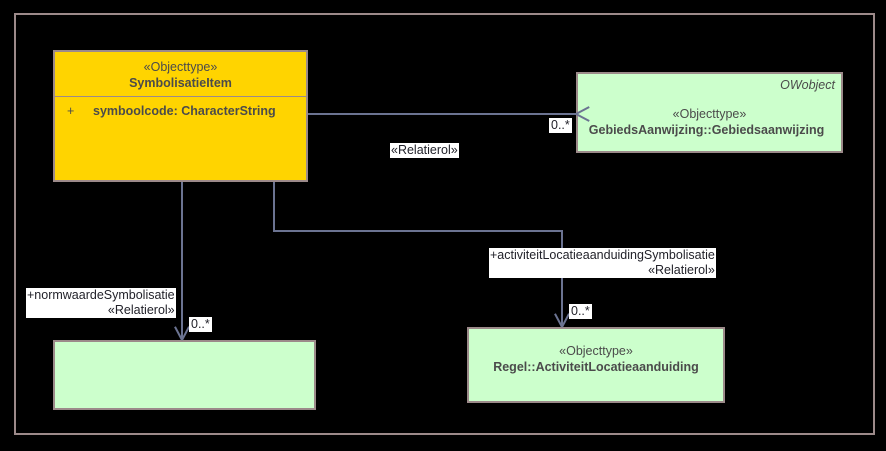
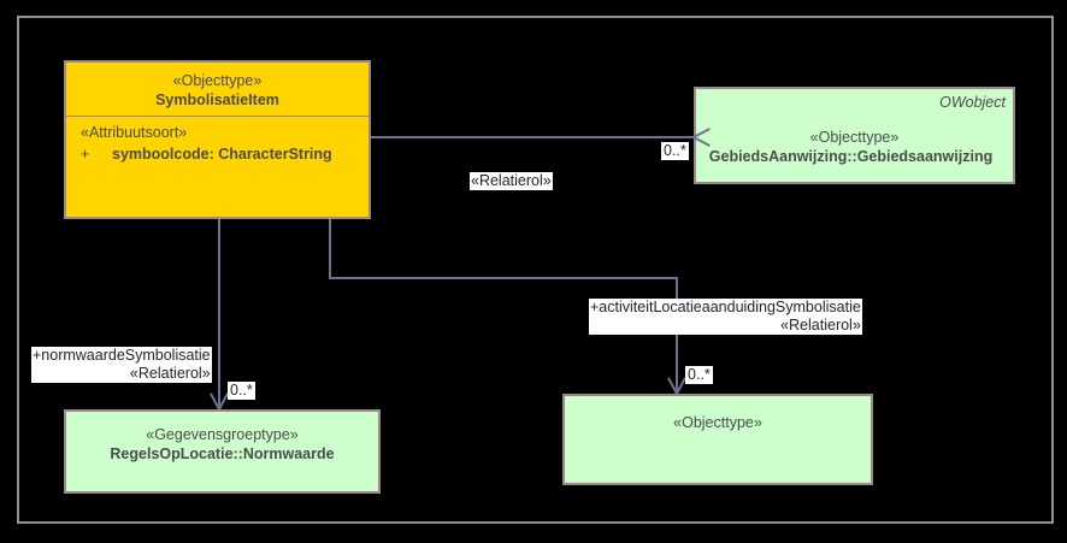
  «Objecttype»
  SymbolisatieItem
+ «Attribuutsoort»
  + symboolcode: CharacterString
  OWobject
  «Objecttype»
  GebiedsAanwijzing::Gebiedsaanwijzing
+ «Gegevensgroeptype»
+ RegelsOpLocatie::Normwaarde
  «Objecttype»
- Regel::ActiviteitLocatieaanduiding
  0..*
  «Relatierol»
  0..*
  +activiteitLocatieaanduidingSymbolisatie
  «Relatierol»
  0..*
  +normwaardeSymbolisatie
  «Relatierol»
